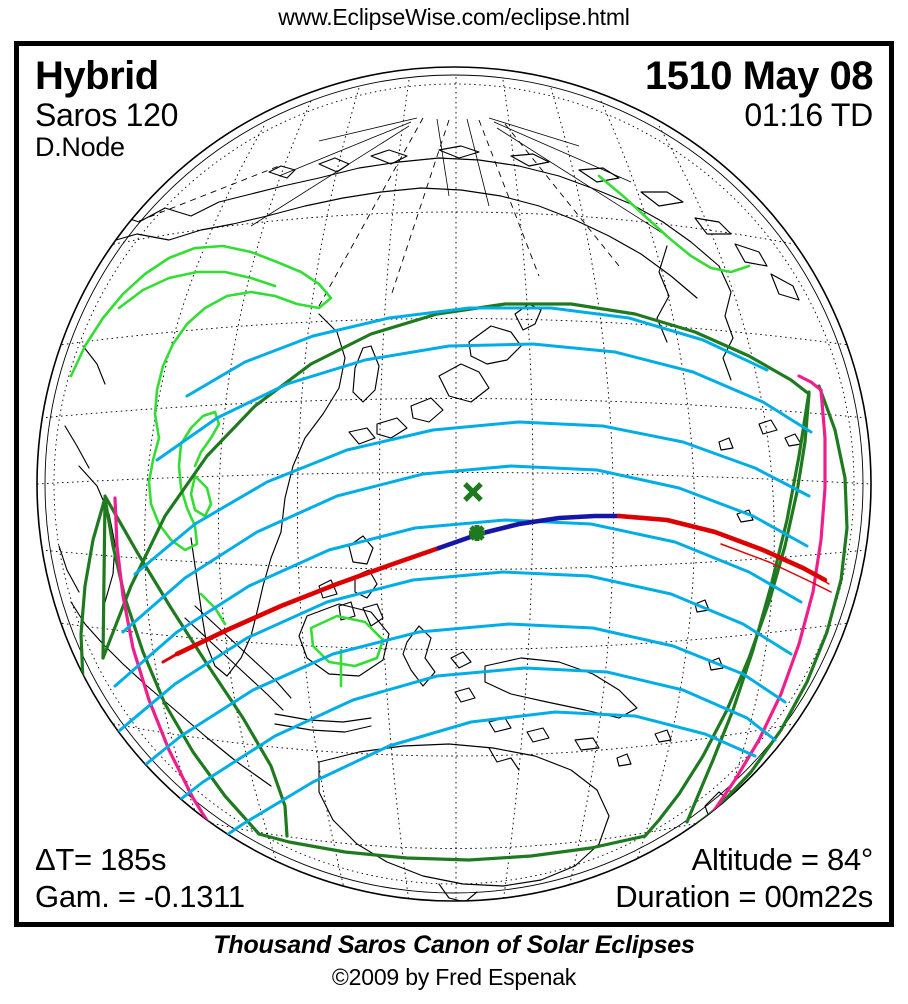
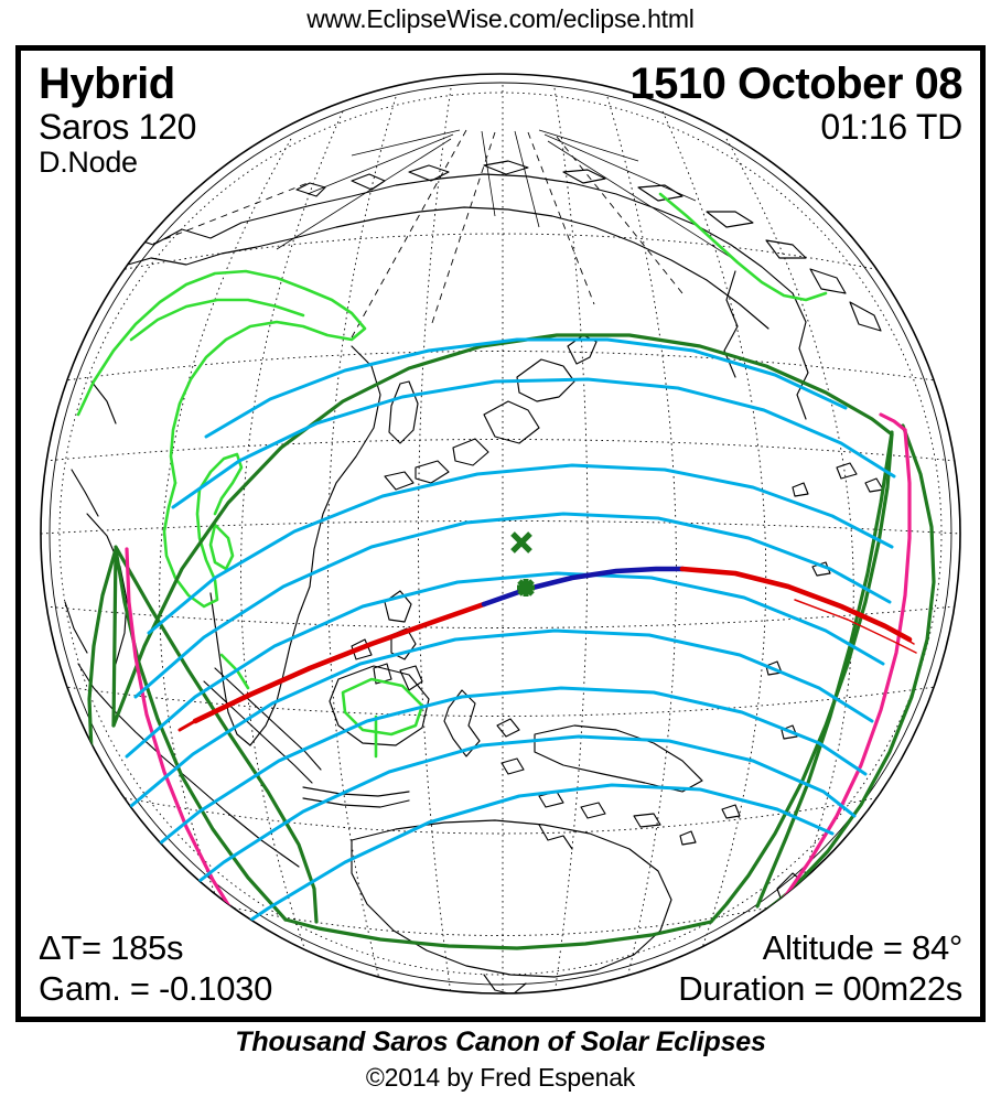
  www.EclipseWise.com/eclipse.html
  Hybrid
  Saros 120
  D.Node
- 1510 May 08
+ 1510 October 08
  01:16 TD
  ΔT= 185s
- Gam. = -0.1311
+ Gam. = -0.1030
  Altitude = 84°
  Duration = 00m22s
  Thousand Saros Canon of Solar Eclipses
- ©2009 by Fred Espenak
+ ©2014 by Fred Espenak
